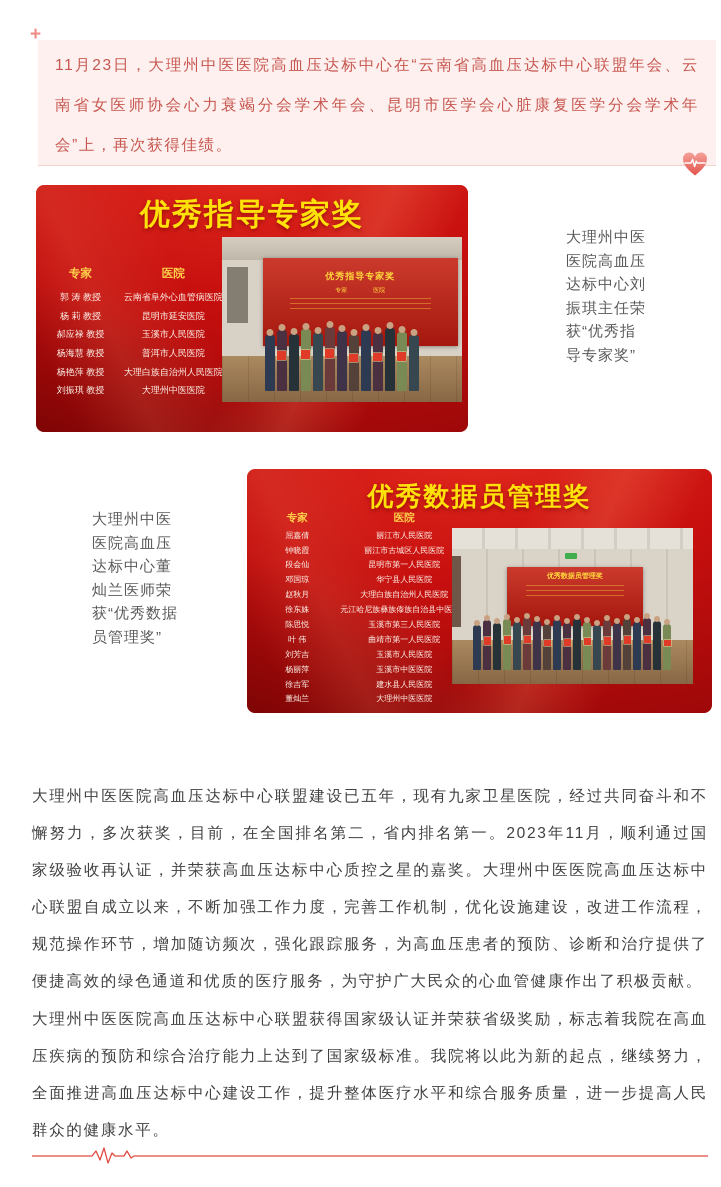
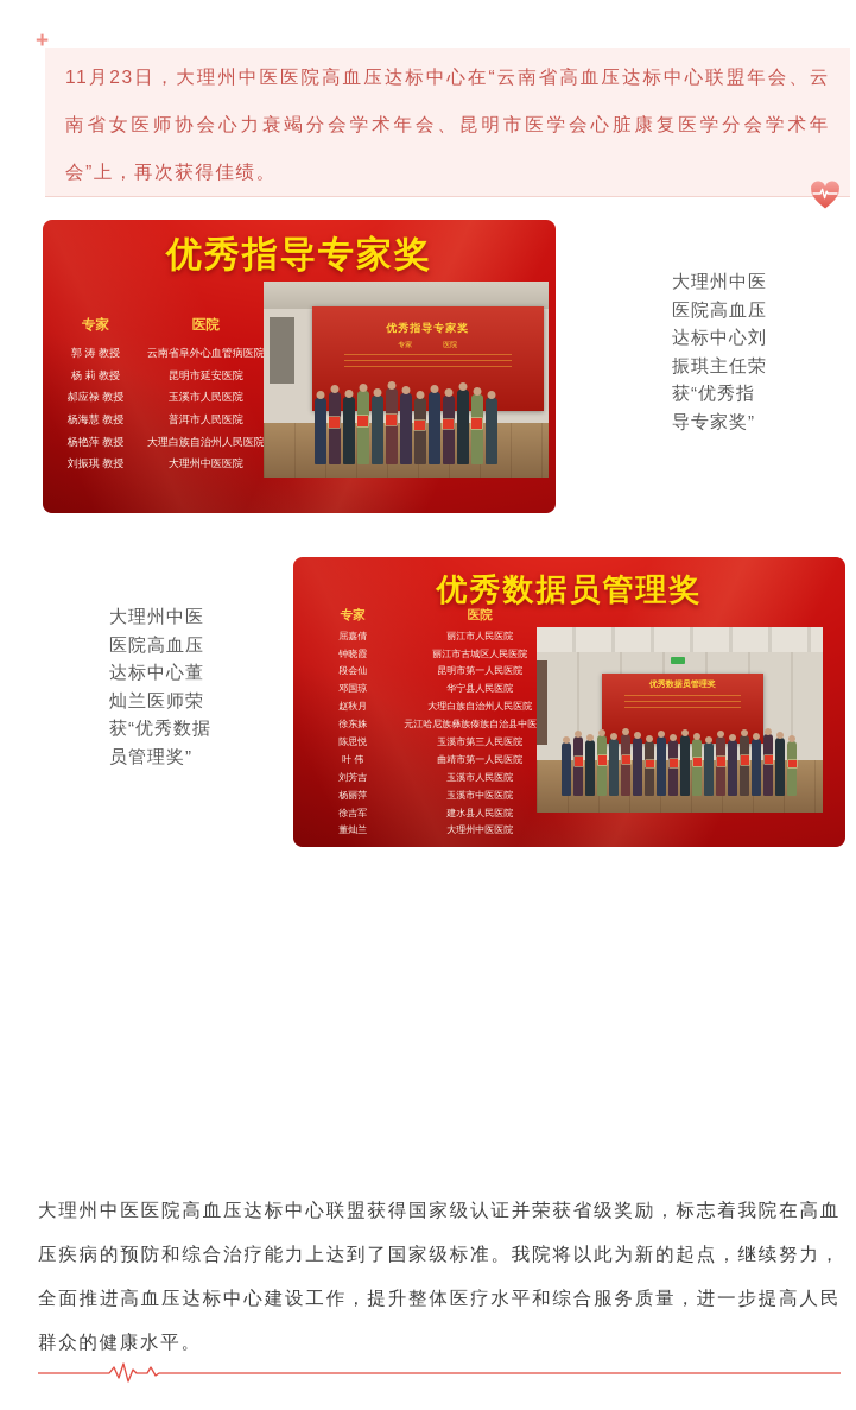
  +
  11月23日，大理州中医医院高血压达标中心在“云南省高血压达标中心联盟年会、云南省女医师协会心力衰竭分会学术年会、昆明市医学会心脏康复医学分会学术年会”上，再次获得佳绩。
  优秀指导专家奖
  专家
  医院
  郭 涛 教授
  云南省阜外心血管病医院
  杨 莉 教授
  昆明市延安医院
  郝应禄 教授
  玉溪市人民医院
  杨海慧 教授
  普洱市人民医院
  杨艳萍 教授
  大理白族自治州人民医院
  刘振琪 教授
  大理州中医医院
  优秀指导专家奖
  大理州中医
  医院高血压
  达标中心刘
  振琪主任荣
  获“优秀指
  导专家奖”
  优秀数据员管理奖
  专家
  医院
  屈嘉倩
  丽江市人民医院
  钟晓霞
  丽江市古城区人民医院
  段会仙
  昆明市第一人民医院
  邓国琼
  华宁县人民医院
  赵秋月
  大理白族自治州人民医院
  徐东姝
  元江哈尼族彝族傣族自治县中医
  陈思悦
  玉溪市第三人民医院
  叶 伟
  曲靖市第一人民医院
  刘芳吉
  玉溪市人民医院
  杨丽萍
  玉溪市中医医院
  徐吉军
  建水县人民医院
  董灿兰
  大理州中医医院
  大理州中医
  医院高血压
  达标中心董
  灿兰医师荣
  获“优秀数据
  员管理奖”
- 大理州中医医院高血压达标中心联盟建设已五年，现有九家卫星医院，经过共同奋斗和不懈努力，多次获奖，目前，在全国排名第二，省内排名第一。2023年11月，顺利通过国家级验收再认证，并荣获高血压达标中心质控之星的嘉奖。大理州中医医院高血压达标中心联盟自成立以来，不断加强工作力度，完善工作机制，优化设施建设，改进工作流程，规范操作环节，增加随访频次，强化跟踪服务，为高血压患者的预防、诊断和治疗提供了便捷高效的绿色通道和优质的医疗服务，为守护广大民众的心血管健康作出了积极贡献。
  大理州中医医院高血压达标中心联盟获得国家级认证并荣获省级奖励，标志着我院在高血压疾病的预防和综合治疗能力上达到了国家级标准。我院将以此为新的起点，继续努力，全面推进高血压达标中心建设工作，提升整体医疗水平和综合服务质量，进一步提高人民群众的健康水平。
